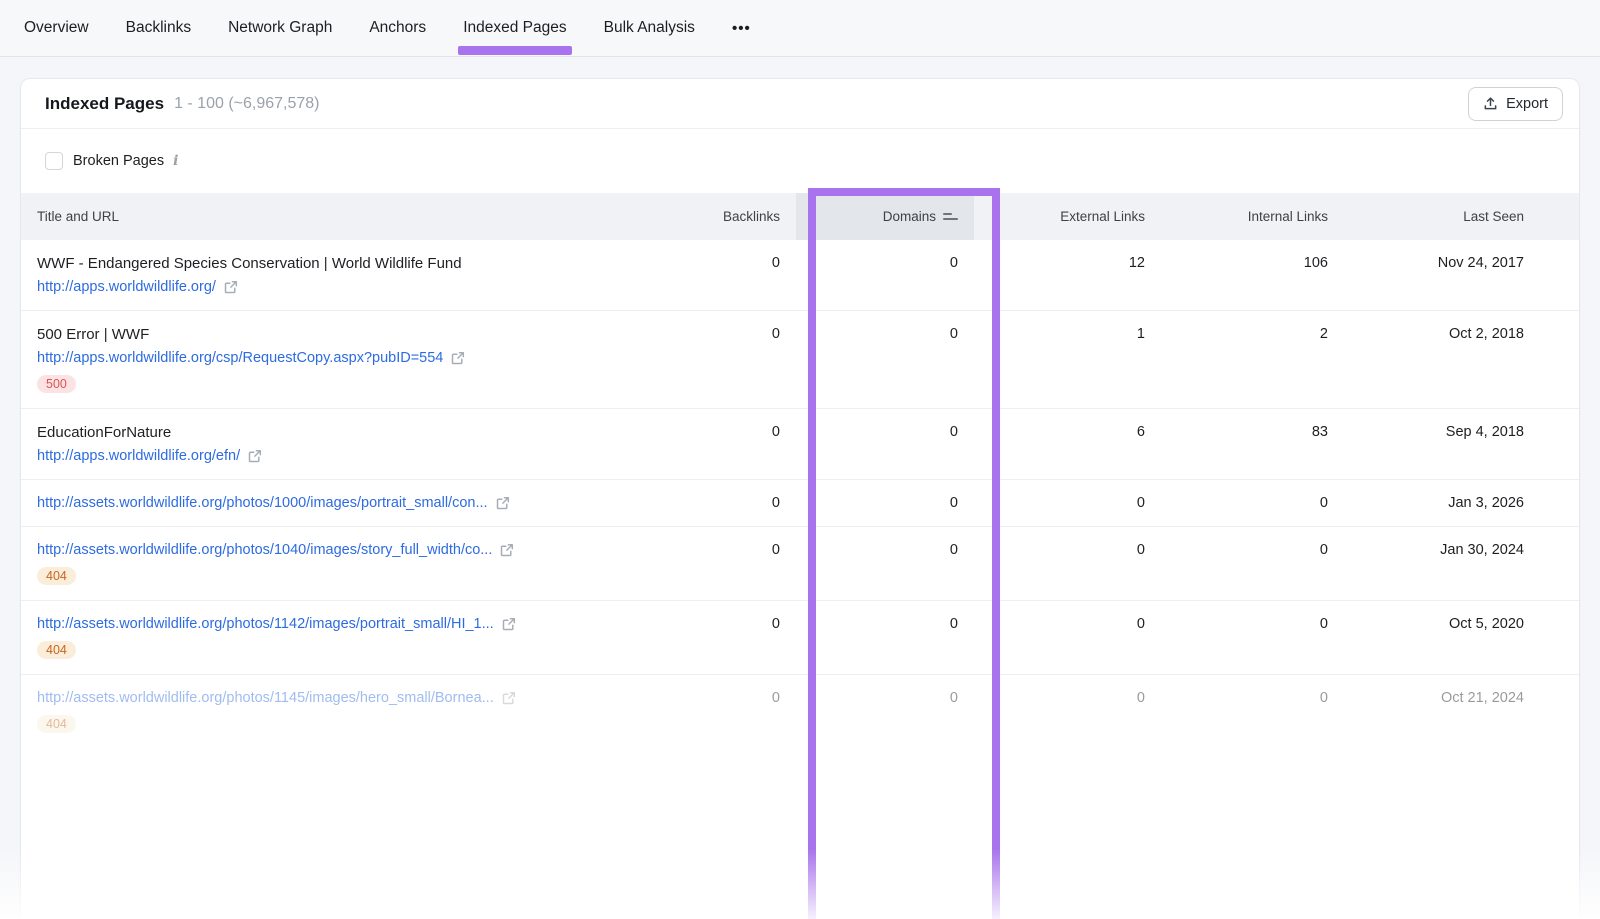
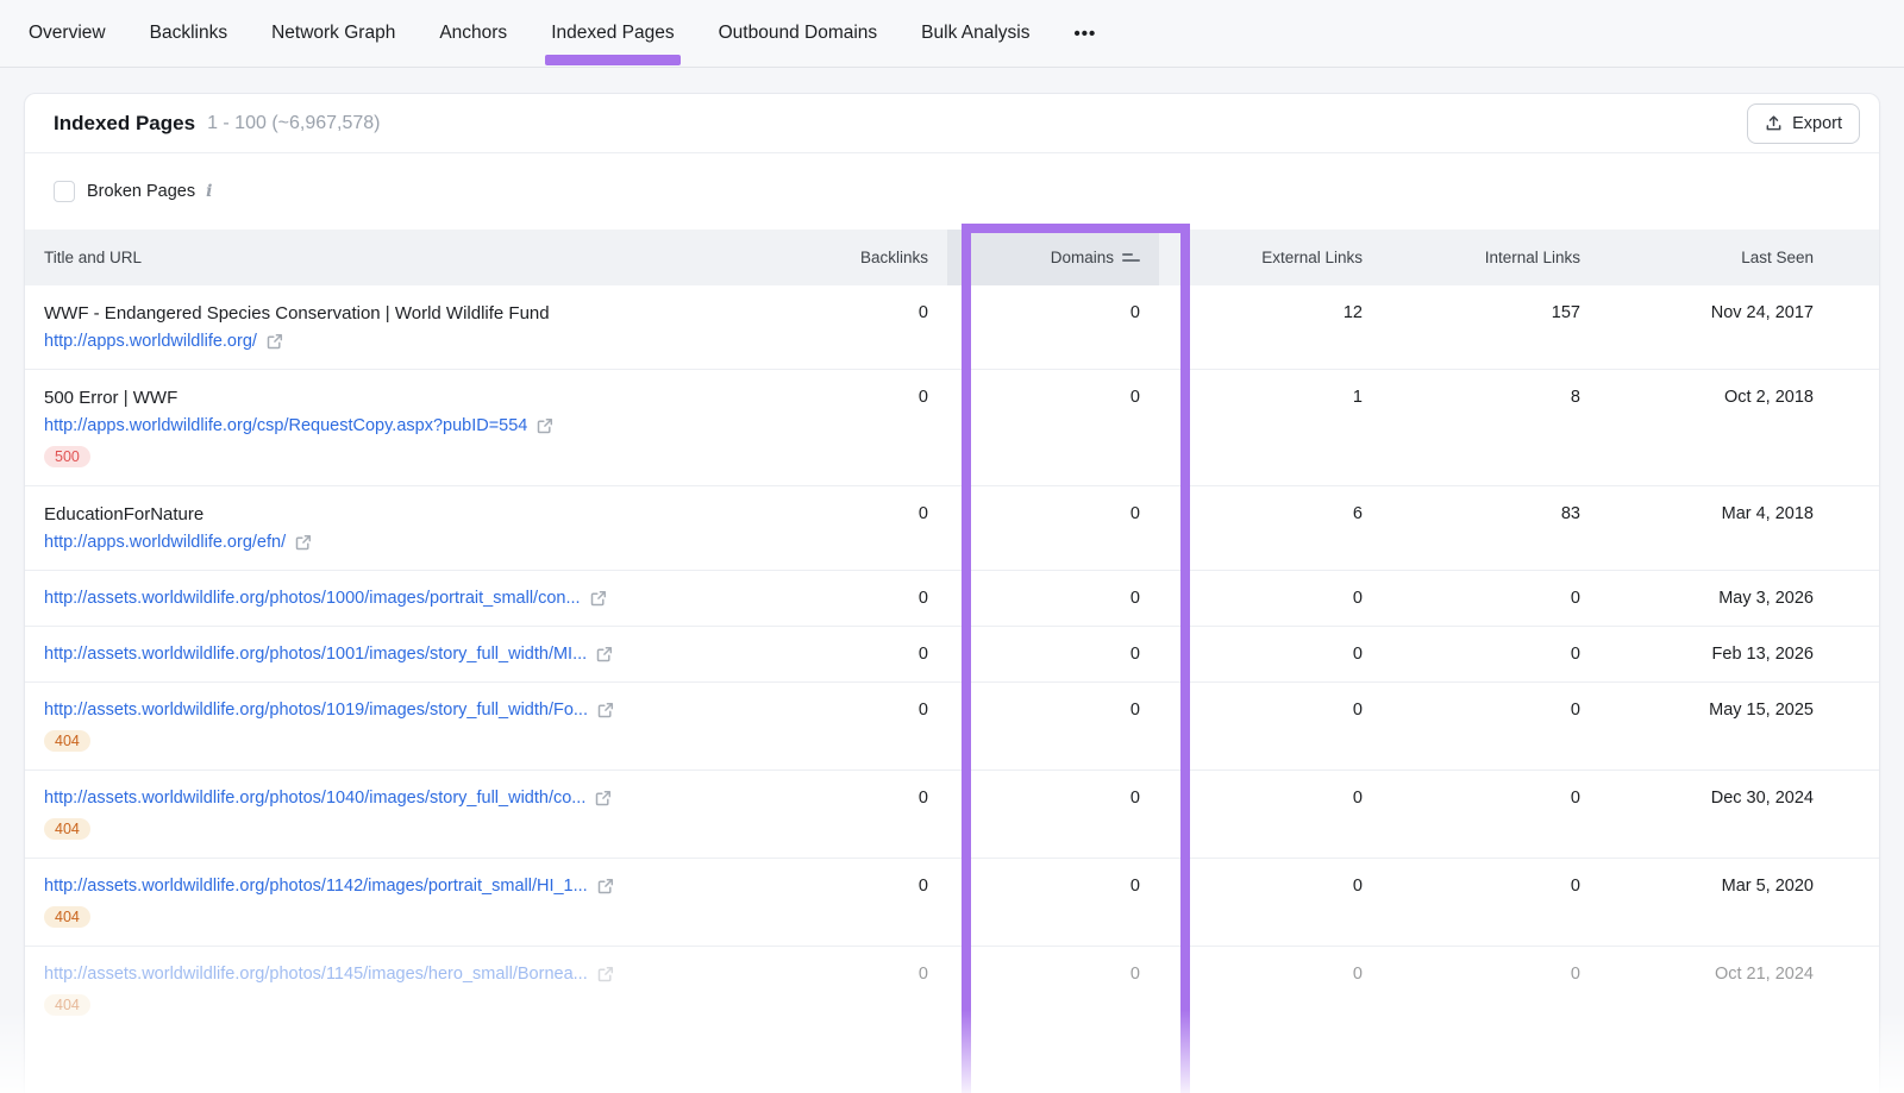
  Overview
  Backlinks
  Network Graph
  Anchors
  Indexed Pages
+ Outbound Domains
  Bulk Analysis
  •••
  Indexed Pages
  1 - 100 (~6,967,578)
  Export
  Broken Pages
  i
  Title and URL	Backlinks	Domains	External Links	Internal Links	Last Seen
- WWF - Endangered Species Conservation | World Wildlife Fund http://apps.worldwildlife.org/	0	0	12	106	Nov 24, 2017
+ WWF - Endangered Species Conservation | World Wildlife Fund http://apps.worldwildlife.org/	0	0	12	157	Nov 24, 2017
- 500 Error | WWF http://apps.worldwildlife.org/csp/RequestCopy.aspx?pubID=554 500	0	0	1	2	Oct 2, 2018
+ 500 Error | WWF http://apps.worldwildlife.org/csp/RequestCopy.aspx?pubID=554 500	0	0	1	8	Oct 2, 2018
- EducationForNature http://apps.worldwildlife.org/efn/	0	0	6	83	Sep 4, 2018
+ EducationForNature http://apps.worldwildlife.org/efn/	0	0	6	83	Mar 4, 2018
- http://assets.worldwildlife.org/photos/1000/images/portrait_small/con...	0	0	0	0	Jan 3, 2026
+ http://assets.worldwildlife.org/photos/1000/images/portrait_small/con...	0	0	0	0	May 3, 2026
+ http://assets.worldwildlife.org/photos/1001/images/story_full_width/MI...	0	0	0	0	Feb 13, 2026
+ http://assets.worldwildlife.org/photos/1019/images/story_full_width/Fo... 404	0	0	0	0	May 15, 2025
- http://assets.worldwildlife.org/photos/1040/images/story_full_width/co... 404	0	0	0	0	Jan 30, 2024
+ http://assets.worldwildlife.org/photos/1040/images/story_full_width/co... 404	0	0	0	0	Dec 30, 2024
- http://assets.worldwildlife.org/photos/1142/images/portrait_small/HI_1... 404	0	0	0	0	Oct 5, 2020
+ http://assets.worldwildlife.org/photos/1142/images/portrait_small/HI_1... 404	0	0	0	0	Mar 5, 2020
  http://assets.worldwildlife.org/photos/1145/images/hero_small/Bornea... 404	0	0	0	0	Oct 21, 2024
